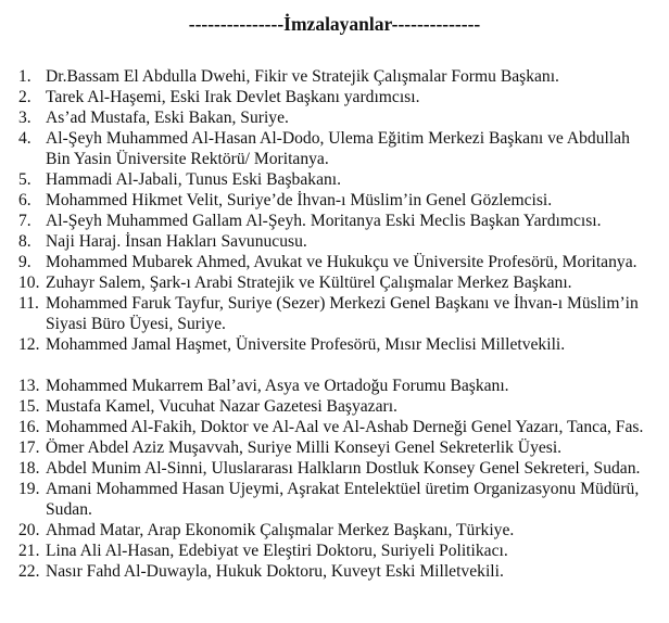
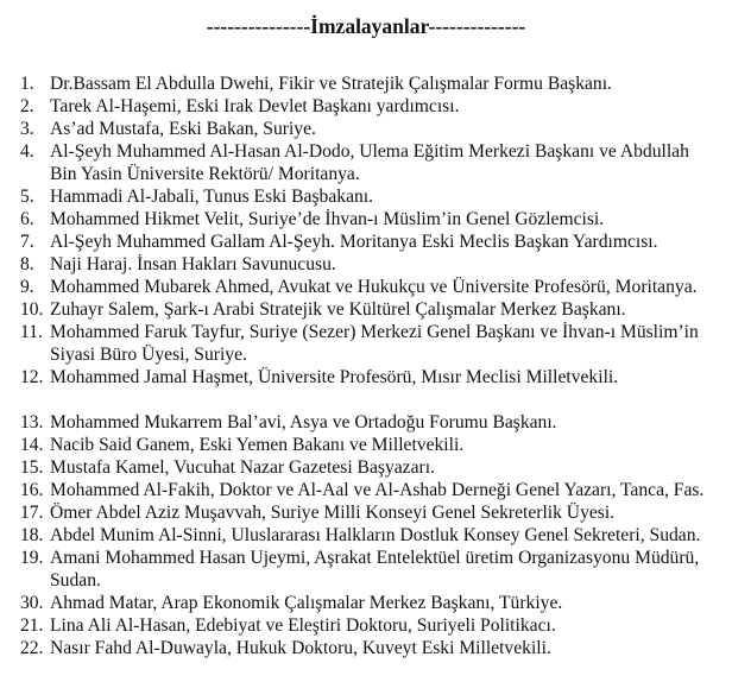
  ---------------İmzalayanlar--------------
  1.
  Dr.Bassam El Abdulla Dwehi, Fikir ve Stratejik Çalışmalar Formu Başkanı.
  2.
  Tarek Al-Haşemi, Eski Irak Devlet Başkanı yardımcısı.
  3.
  As’ad Mustafa, Eski Bakan, Suriye.
  4.
  Al-Şeyh Muhammed Al-Hasan Al-Dodo, Ulema Eğitim Merkezi Başkanı ve Abdullah Bin Yasin Üniversite Rektörü/ Moritanya.
  5.
  Hammadi Al-Jabali, Tunus Eski Başbakanı.
  6.
  Mohammed Hikmet Velit, Suriye’de İhvan-ı Müslim’in Genel Gözlemcisi.
  7.
  Al-Şeyh Muhammed Gallam Al-Şeyh. Moritanya Eski Meclis Başkan Yardımcısı.
  8.
  Naji Haraj. İnsan Hakları Savunucusu.
  9.
  Mohammed Mubarek Ahmed, Avukat ve Hukukçu ve Üniversite Profesörü, Moritanya.
  10.
  Zuhayr Salem, Şark-ı Arabi Stratejik ve Kültürel Çalışmalar Merkez Başkanı.
  11.
  Mohammed Faruk Tayfur, Suriye (Sezer) Merkezi Genel Başkanı ve İhvan-ı Müslim’in Siyasi Büro Üyesi, Suriye.
  12.
  Mohammed Jamal Haşmet, Üniversite Profesörü, Mısır Meclisi Milletvekili.
  13.
  Mohammed Mukarrem Bal’avi, Asya ve Ortadoğu Forumu Başkanı.
+ 14.
+ Nacib Said Ganem, Eski Yemen Bakanı ve Milletvekili.
  15.
  Mustafa Kamel, Vucuhat Nazar Gazetesi Başyazarı.
  16.
  Mohammed Al-Fakih, Doktor ve Al-Aal ve Al-Ashab Derneği Genel Yazarı, Tanca, Fas.
  17.
  Ömer Abdel Aziz Muşavvah, Suriye Milli Konseyi Genel Sekreterlik Üyesi.
  18.
  Abdel Munim Al-Sinni, Uluslararası Halkların Dostluk Konsey Genel Sekreteri, Sudan.
  19.
  Amani Mohammed Hasan Ujeymi, Aşrakat Entelektüel üretim Organizasyonu Müdürü, Sudan.
- 20.
+ 30.
  Ahmad Matar, Arap Ekonomik Çalışmalar Merkez Başkanı, Türkiye.
  21.
  Lina Ali Al-Hasan, Edebiyat ve Eleştiri Doktoru, Suriyeli Politikacı.
  22.
  Nasır Fahd Al-Duwayla, Hukuk Doktoru, Kuveyt Eski Milletvekili.
